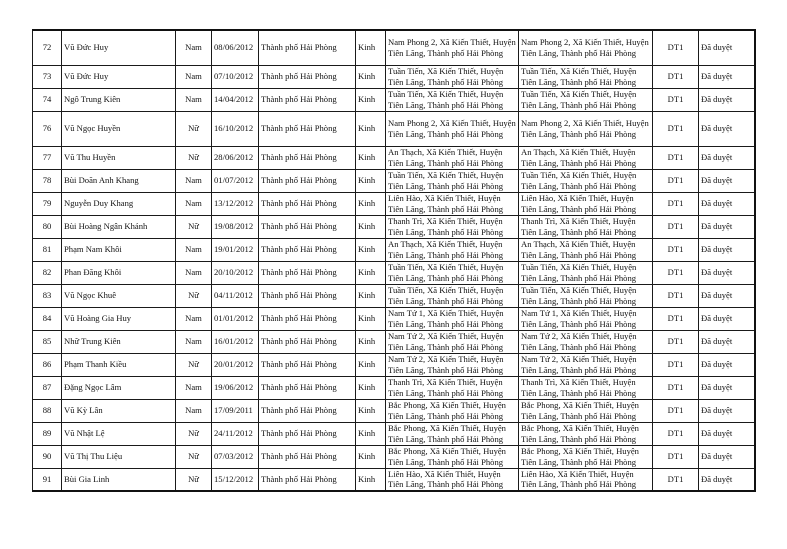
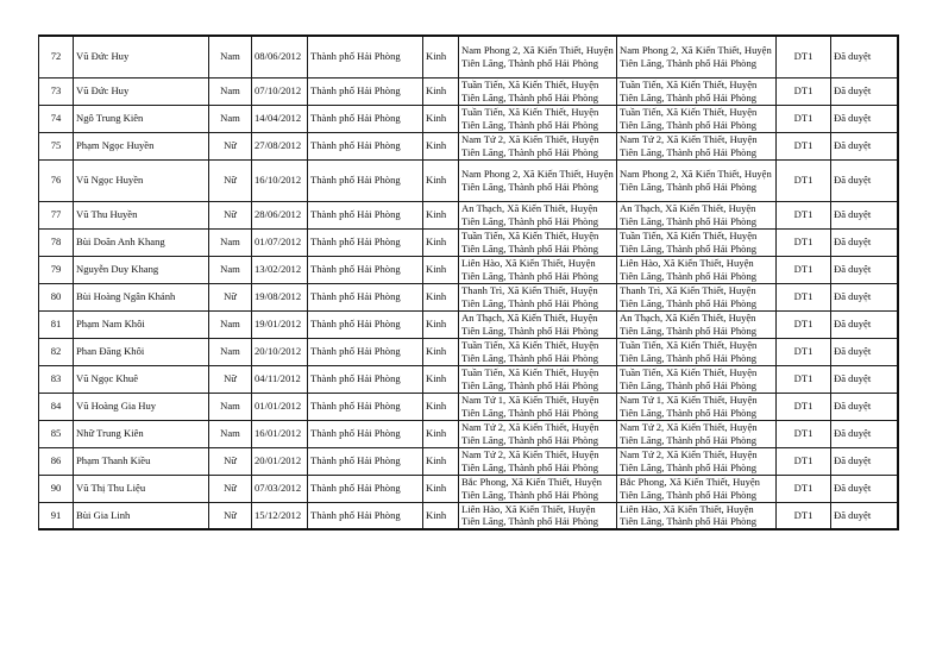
  72	Vũ Đức Huy	Nam	08/06/2012	Thành phố Hải Phòng	Kinh	Nam Phong 2, Xã Kiến Thiết, Huyện Tiên Lãng, Thành phố Hải Phòng	Nam Phong 2, Xã Kiến Thiết, Huyện Tiên Lãng, Thành phố Hải Phòng	DT1	Đã duyệt
  73	Vũ Đức Huy	Nam	07/10/2012	Thành phố Hải Phòng	Kinh	Tuần Tiến, Xã Kiến Thiết, Huyện Tiên Lãng, Thành phố Hải Phòng	Tuần Tiến, Xã Kiến Thiết, Huyện Tiên Lãng, Thành phố Hải Phòng	DT1	Đã duyệt
  74	Ngô Trung Kiên	Nam	14/04/2012	Thành phố Hải Phòng	Kinh	Tuần Tiến, Xã Kiến Thiết, Huyện Tiên Lãng, Thành phố Hải Phòng	Tuần Tiến, Xã Kiến Thiết, Huyện Tiên Lãng, Thành phố Hải Phòng	DT1	Đã duyệt
+ 75	Phạm Ngọc Huyền	Nữ	27/08/2012	Thành phố Hải Phòng	Kinh	Nam Tứ 2, Xã Kiến Thiết, Huyện Tiên Lãng, Thành phố Hải Phòng	Nam Tứ 2, Xã Kiến Thiết, Huyện Tiên Lãng, Thành phố Hải Phòng	DT1	Đã duyệt
  76	Vũ Ngọc Huyền	Nữ	16/10/2012	Thành phố Hải Phòng	Kinh	Nam Phong 2, Xã Kiến Thiết, Huyện Tiên Lãng, Thành phố Hải Phòng	Nam Phong 2, Xã Kiến Thiết, Huyện Tiên Lãng, Thành phố Hải Phòng	DT1	Đã duyệt
  77	Vũ Thu Huyền	Nữ	28/06/2012	Thành phố Hải Phòng	Kinh	An Thạch, Xã Kiến Thiết, Huyện Tiên Lãng, Thành phố Hải Phòng	An Thạch, Xã Kiến Thiết, Huyện Tiên Lãng, Thành phố Hải Phòng	DT1	Đã duyệt
  78	Bùi Doãn Anh Khang	Nam	01/07/2012	Thành phố Hải Phòng	Kinh	Tuần Tiến, Xã Kiến Thiết, Huyện Tiên Lãng, Thành phố Hải Phòng	Tuần Tiến, Xã Kiến Thiết, Huyện Tiên Lãng, Thành phố Hải Phòng	DT1	Đã duyệt
- 79	Nguyễn Duy Khang	Nam	13/12/2012	Thành phố Hải Phòng	Kinh	Liên Hào, Xã Kiến Thiết, Huyện Tiên Lãng, Thành phố Hải Phòng	Liên Hào, Xã Kiến Thiết, Huyện Tiên Lãng, Thành phố Hải Phòng	DT1	Đã duyệt
+ 79	Nguyễn Duy Khang	Nam	13/02/2012	Thành phố Hải Phòng	Kinh	Liên Hào, Xã Kiến Thiết, Huyện Tiên Lãng, Thành phố Hải Phòng	Liên Hào, Xã Kiến Thiết, Huyện Tiên Lãng, Thành phố Hải Phòng	DT1	Đã duyệt
  80	Bùi Hoàng Ngân Khánh	Nữ	19/08/2012	Thành phố Hải Phòng	Kinh	Thanh Trì, Xã Kiến Thiết, Huyện Tiên Lãng, Thành phố Hải Phòng	Thanh Trì, Xã Kiến Thiết, Huyện Tiên Lãng, Thành phố Hải Phòng	DT1	Đã duyệt
  81	Phạm Nam Khôi	Nam	19/01/2012	Thành phố Hải Phòng	Kinh	An Thạch, Xã Kiến Thiết, Huyện Tiên Lãng, Thành phố Hải Phòng	An Thạch, Xã Kiến Thiết, Huyện Tiên Lãng, Thành phố Hải Phòng	DT1	Đã duyệt
  82	Phan Đăng Khôi	Nam	20/10/2012	Thành phố Hải Phòng	Kinh	Tuần Tiến, Xã Kiến Thiết, Huyện Tiên Lãng, Thành phố Hải Phòng	Tuần Tiến, Xã Kiến Thiết, Huyện Tiên Lãng, Thành phố Hải Phòng	DT1	Đã duyệt
  83	Vũ Ngọc Khuê	Nữ	04/11/2012	Thành phố Hải Phòng	Kinh	Tuần Tiến, Xã Kiến Thiết, Huyện Tiên Lãng, Thành phố Hải Phòng	Tuần Tiến, Xã Kiến Thiết, Huyện Tiên Lãng, Thành phố Hải Phòng	DT1	Đã duyệt
  84	Vũ Hoàng Gia Huy	Nam	01/01/2012	Thành phố Hải Phòng	Kinh	Nam Tứ 1, Xã Kiến Thiết, Huyện Tiên Lãng, Thành phố Hải Phòng	Nam Tứ 1, Xã Kiến Thiết, Huyện Tiên Lãng, Thành phố Hải Phòng	DT1	Đã duyệt
  85	Nhữ Trung Kiên	Nam	16/01/2012	Thành phố Hải Phòng	Kinh	Nam Tứ 2, Xã Kiến Thiết, Huyện Tiên Lãng, Thành phố Hải Phòng	Nam Tứ 2, Xã Kiến Thiết, Huyện Tiên Lãng, Thành phố Hải Phòng	DT1	Đã duyệt
  86	Phạm Thanh Kiều	Nữ	20/01/2012	Thành phố Hải Phòng	Kinh	Nam Tứ 2, Xã Kiến Thiết, Huyện Tiên Lãng, Thành phố Hải Phòng	Nam Tứ 2, Xã Kiến Thiết, Huyện Tiên Lãng, Thành phố Hải Phòng	DT1	Đã duyệt
- 87	Đặng Ngọc Lâm	Nam	19/06/2012	Thành phố Hải Phòng	Kinh	Thanh Trì, Xã Kiến Thiết, Huyện Tiên Lãng, Thành phố Hải Phòng	Thanh Trì, Xã Kiến Thiết, Huyện Tiên Lãng, Thành phố Hải Phòng	DT1	Đã duyệt
- 88	Vũ Kỳ Lân	Nam	17/09/2011	Thành phố Hải Phòng	Kinh	Bắc Phong, Xã Kiến Thiết, Huyện Tiên Lãng, Thành phố Hải Phòng	Bắc Phong, Xã Kiến Thiết, Huyện Tiên Lãng, Thành phố Hải Phòng	DT1	Đã duyệt
- 89	Vũ Nhật Lệ	Nữ	24/11/2012	Thành phố Hải Phòng	Kinh	Bắc Phong, Xã Kiến Thiết, Huyện Tiên Lãng, Thành phố Hải Phòng	Bắc Phong, Xã Kiến Thiết, Huyện Tiên Lãng, Thành phố Hải Phòng	DT1	Đã duyệt
  90	Vũ Thị Thu Liệu	Nữ	07/03/2012	Thành phố Hải Phòng	Kinh	Bắc Phong, Xã Kiến Thiết, Huyện Tiên Lãng, Thành phố Hải Phòng	Bắc Phong, Xã Kiến Thiết, Huyện Tiên Lãng, Thành phố Hải Phòng	DT1	Đã duyệt
  91	Bùi Gia Linh	Nữ	15/12/2012	Thành phố Hải Phòng	Kinh	Liên Hào, Xã Kiến Thiết, Huyện Tiên Lãng, Thành phố Hải Phòng	Liên Hào, Xã Kiến Thiết, Huyện Tiên Lãng, Thành phố Hải Phòng	DT1	Đã duyệt
